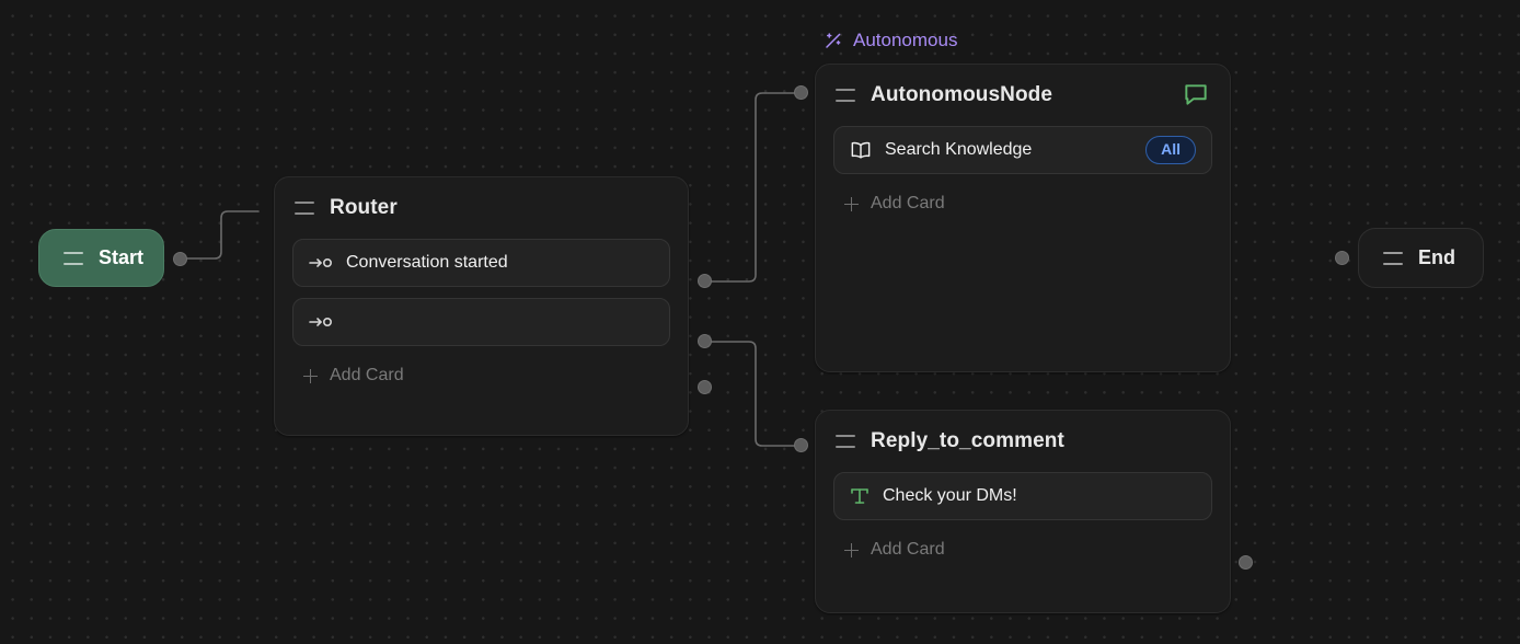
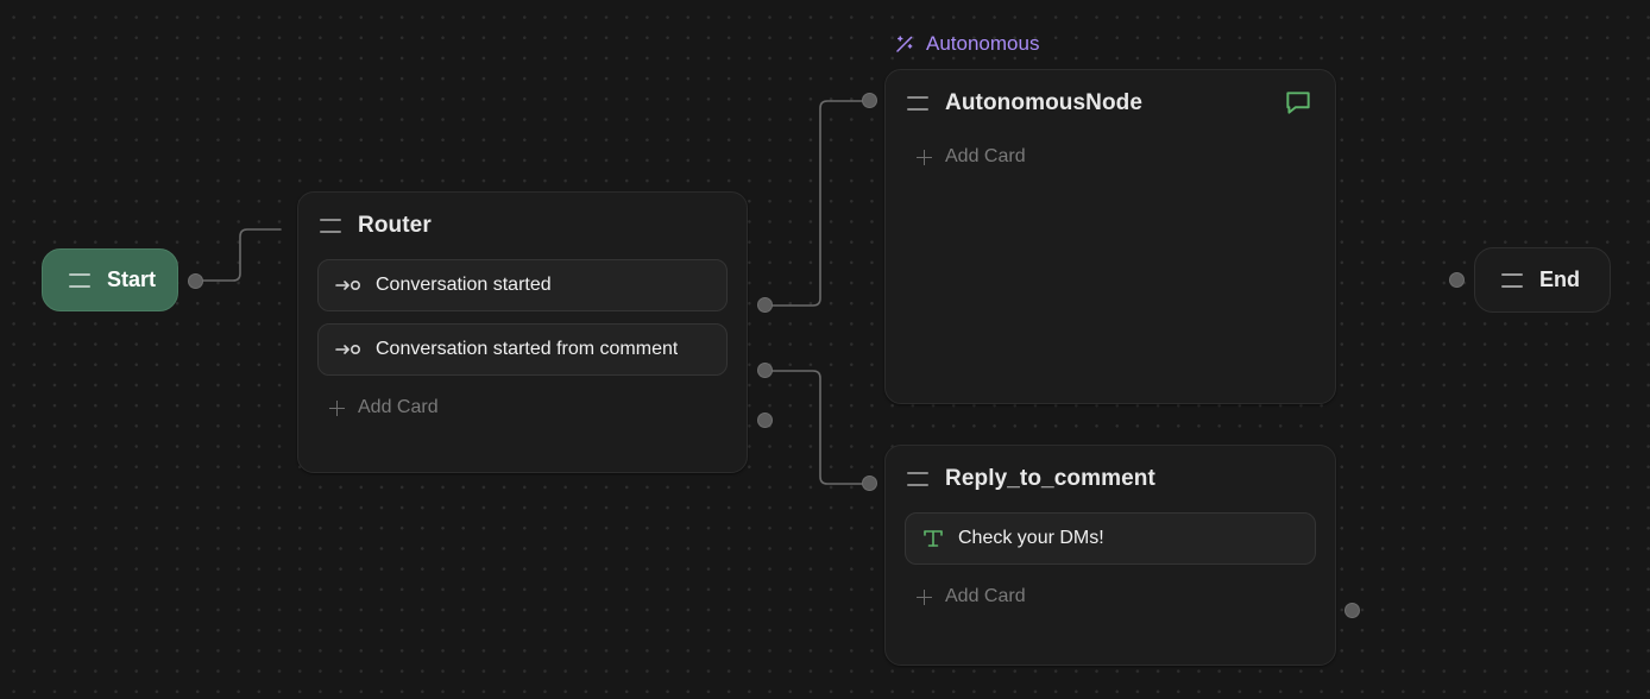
  Autonomous
  Start
  Router
  Conversation started
+ Conversation started from comment
  Add Card
  AutonomousNode
- Search Knowledge
- All
  Add Card
  Reply_to_comment
  Check your DMs!
  Add Card
  End
